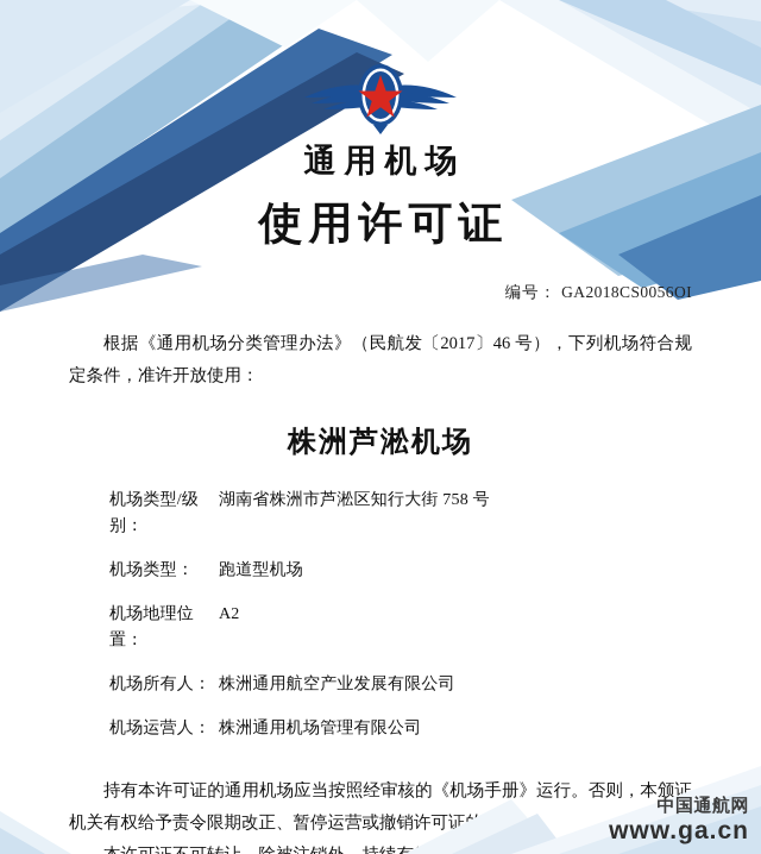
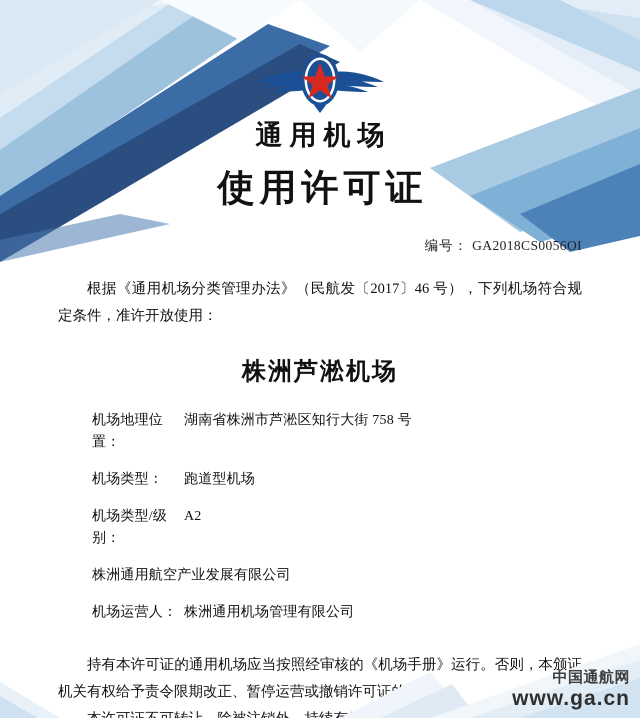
  通用机场
  使用许可证
  编号： GA2018CS0056OI
  根据《通用机场分类管理办法》（民航发〔2017〕46 号），下列机场符合规定条件，准许开放使用：
  株洲芦淞机场
- 机场类型/级别：
+ 机场地理位置：
  湖南省株洲市芦淞区知行大街 758 号
  机场类型：
  跑道型机场
- 机场地理位置：
+ 机场类型/级别：
  A2
- 机场所有人：
  株洲通用航空产业发展有限公司
  机场运营人：
  株洲通用机场管理有限公司
  持有本许可证的通用机场应当按照经审核的《机场手册》运行。否则，本颁证机关有权给予责令限期改正、暂停运营或撤销许可证
  中国通航网
  www.ga.cn
